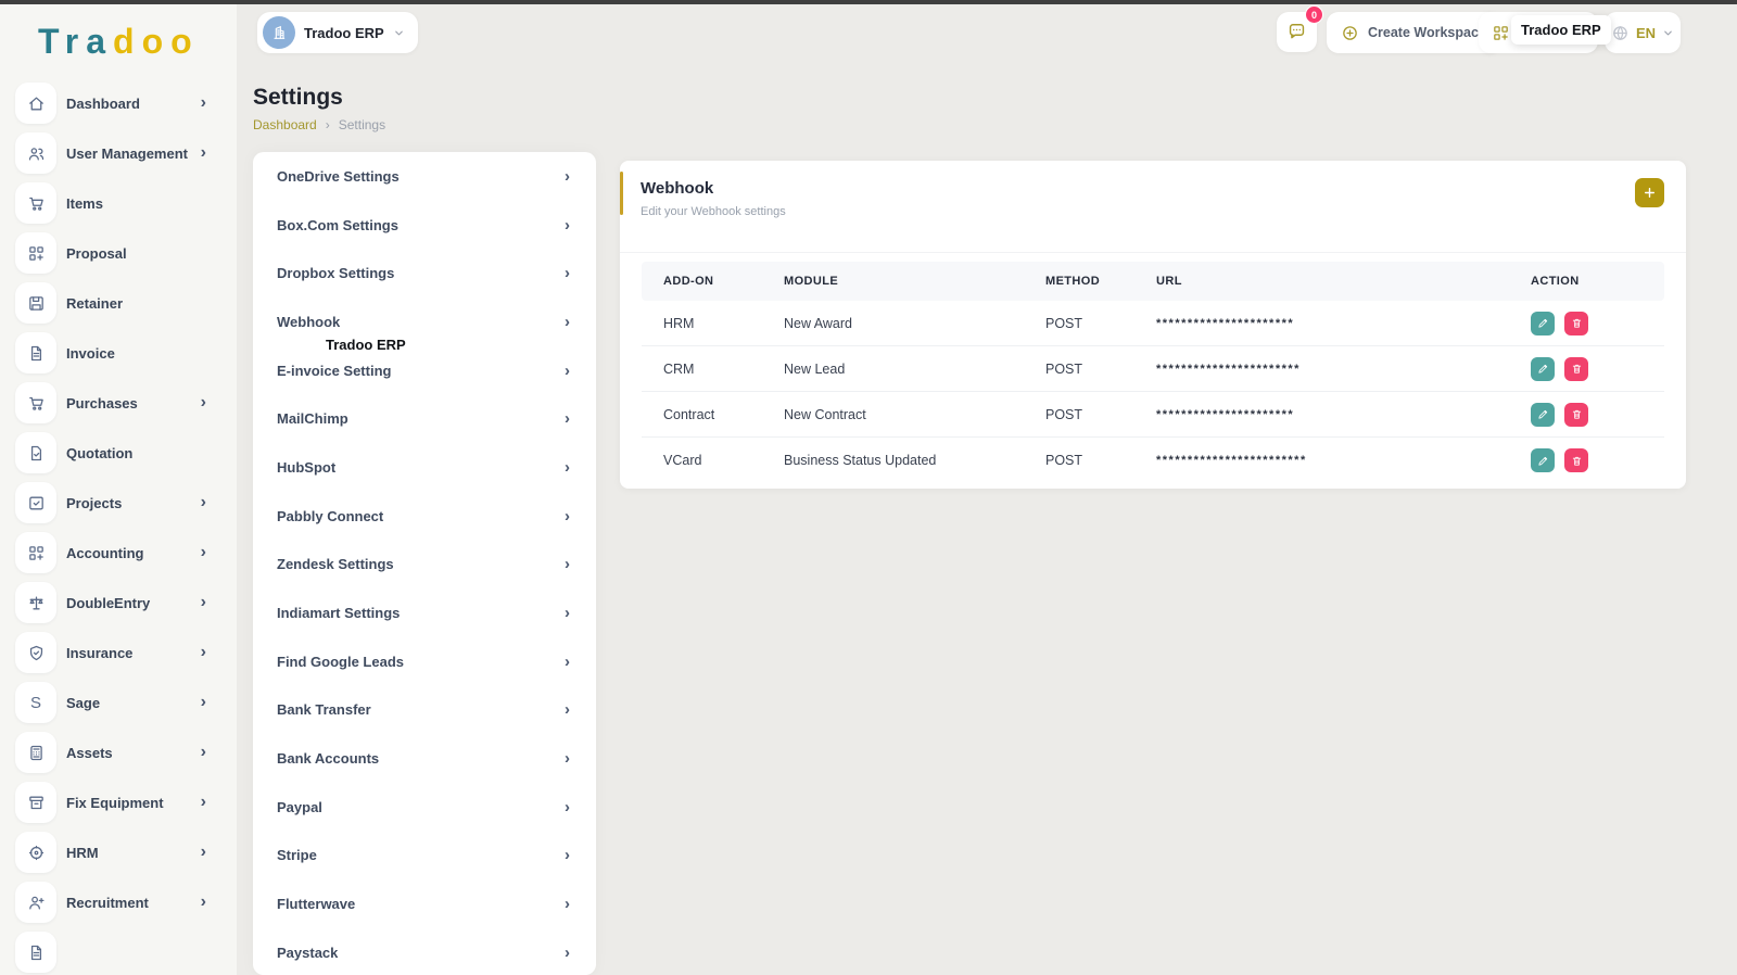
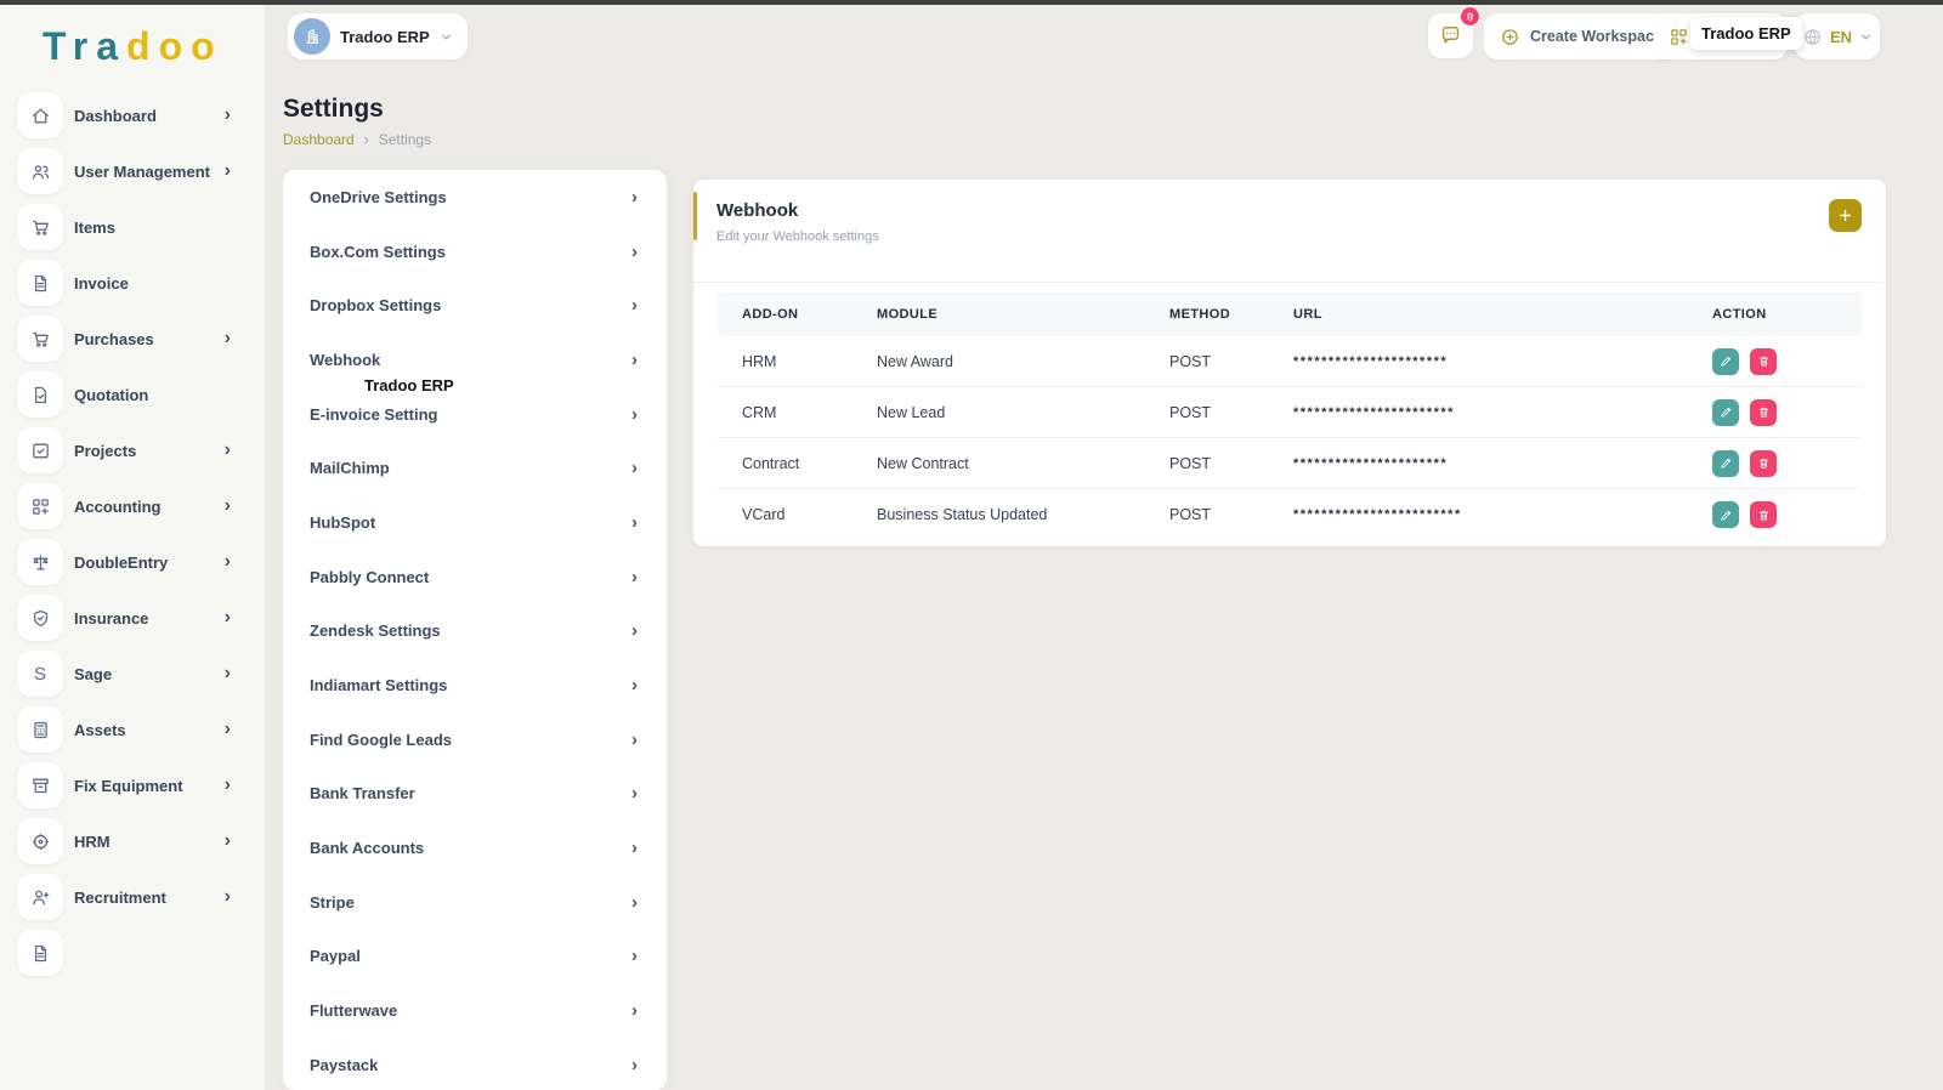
  Tradoo
  Dashboard
  ›
  User Management
  ›
  Items
- Proposal
- Retainer
  Invoice
  Purchases
  ›
  Quotation
  Projects
  ›
  Accounting
  ›
  DoubleEntry
  ›
  Insurance
  ›
  S
  Sage
  ›
  Assets
  ›
  Fix Equipment
  ›
  HRM
  ›
  Recruitment
  ›
  Tradoo ERP
  0
  Create Workspac
  Tradoo ERP
  EN
  Settings
  Dashboard
  ›
  Settings
  OneDrive Settings
  ›
  Box.Com Settings
  ›
  Dropbox Settings
  ›
  Webhook
  ›
  E-invoice Setting
  ›
  MailChimp
  ›
  HubSpot
  ›
  Pabbly Connect
  ›
  Zendesk Settings
  ›
  Indiamart Settings
  ›
  Find Google Leads
  ›
  Bank Transfer
  ›
  Bank Accounts
  ›
- Paypal
+ Stripe
  ›
- Stripe
+ Paypal
  ›
  Flutterwave
  ›
  Paystack
  ›
  Tradoo ERP
  Webhook
  Edit your Webhook settings
  ADD-ON
  MODULE
  METHOD
  URL
  ACTION
  HRM
  New Award
  POST
  **********************
  CRM
  New Lead
  POST
  ***********************
  Contract
  New Contract
  POST
  **********************
  VCard
  Business Status Updated
  POST
  ************************
